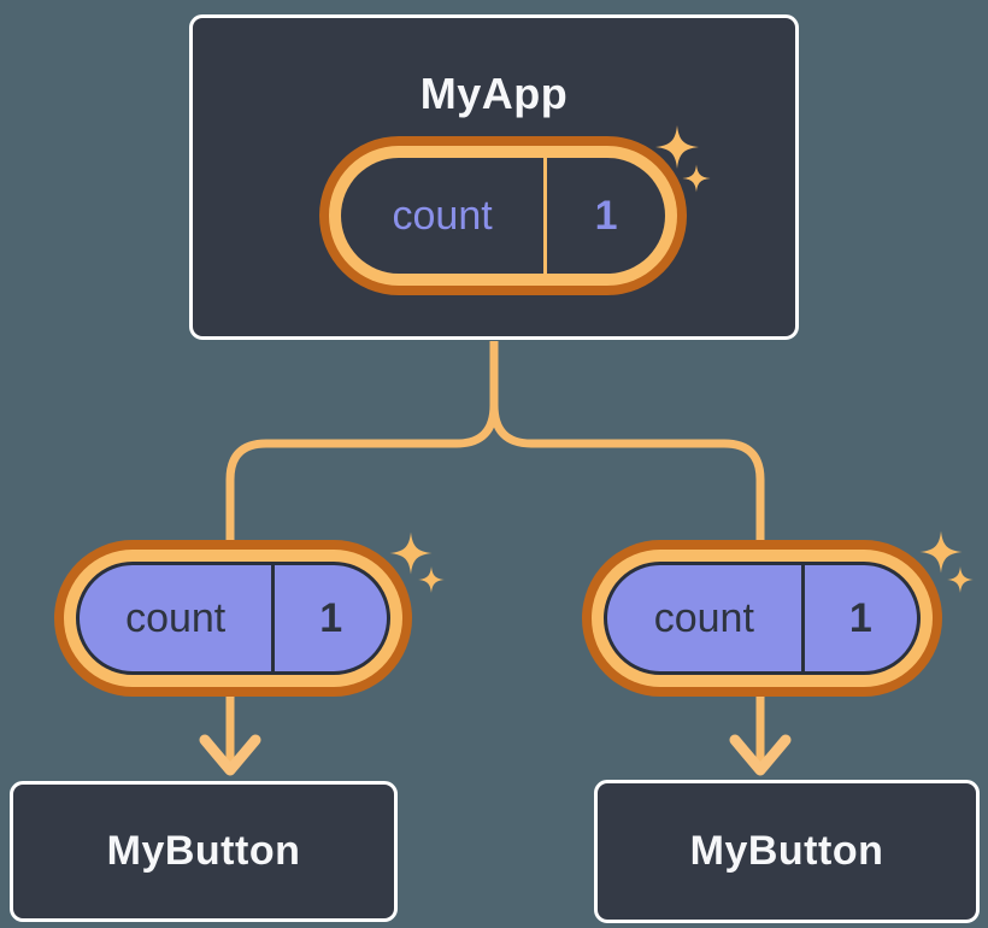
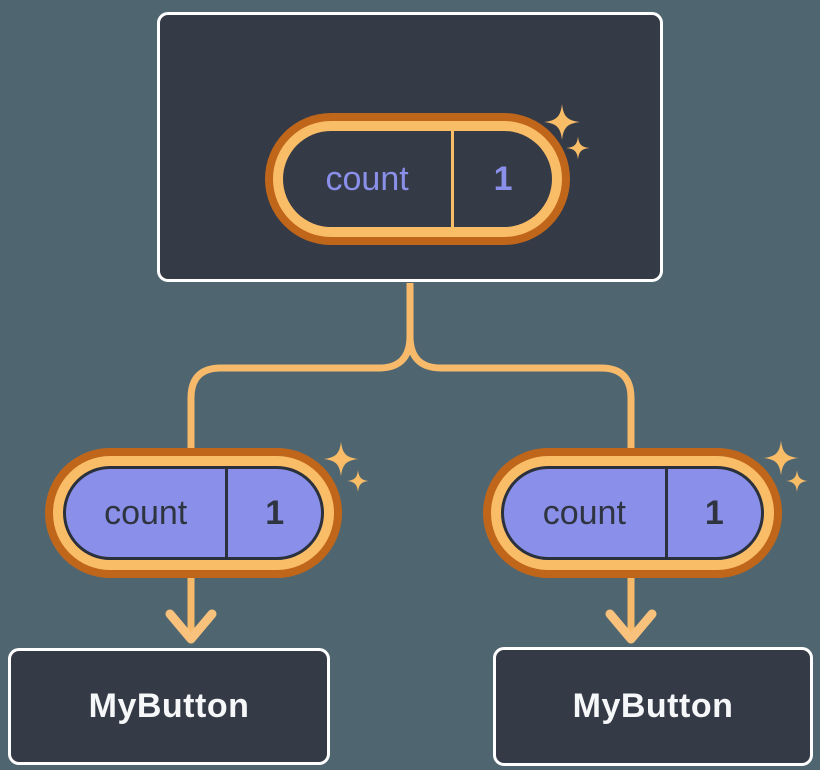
- MyApp
  count
  1
  count
  1
  count
  1
  MyButton
  MyButton
